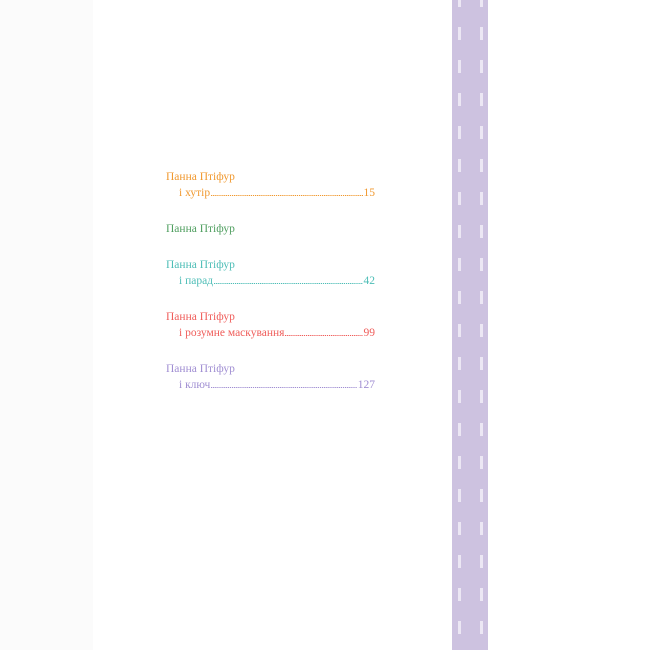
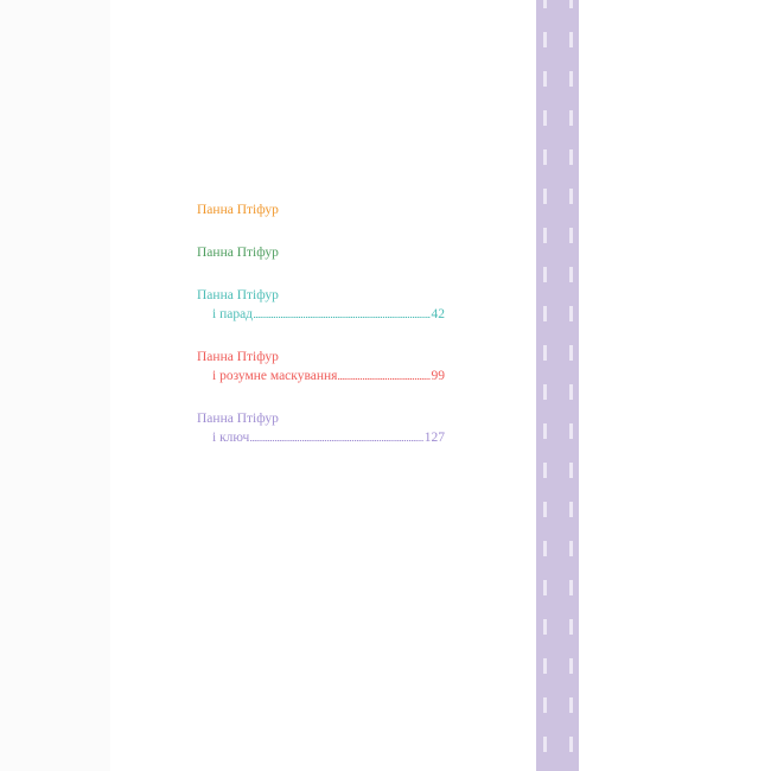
  Панна Птіфур
- і хутір
- 15
  Панна Птіфур
  Панна Птіфур
  і парад
  42
  Панна Птіфур
  і розумне маскування
  99
  Панна Птіфур
  і ключ
  127
